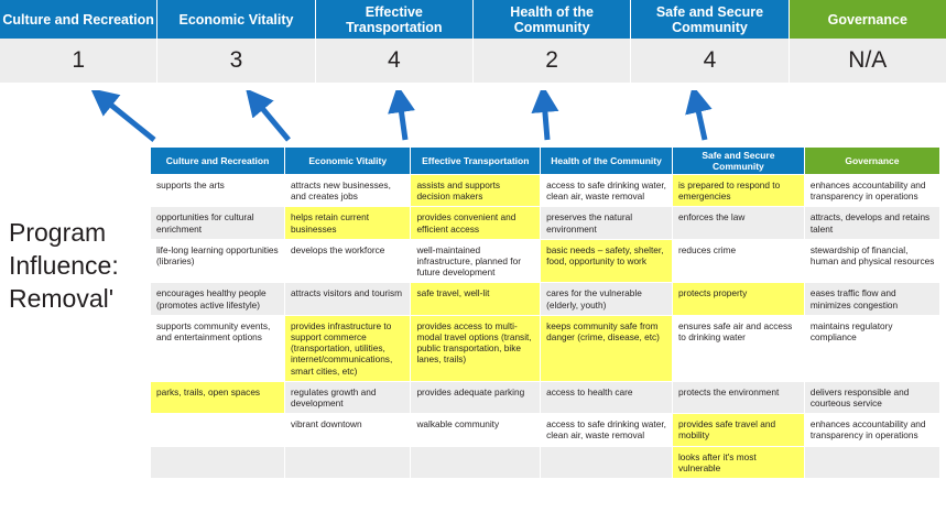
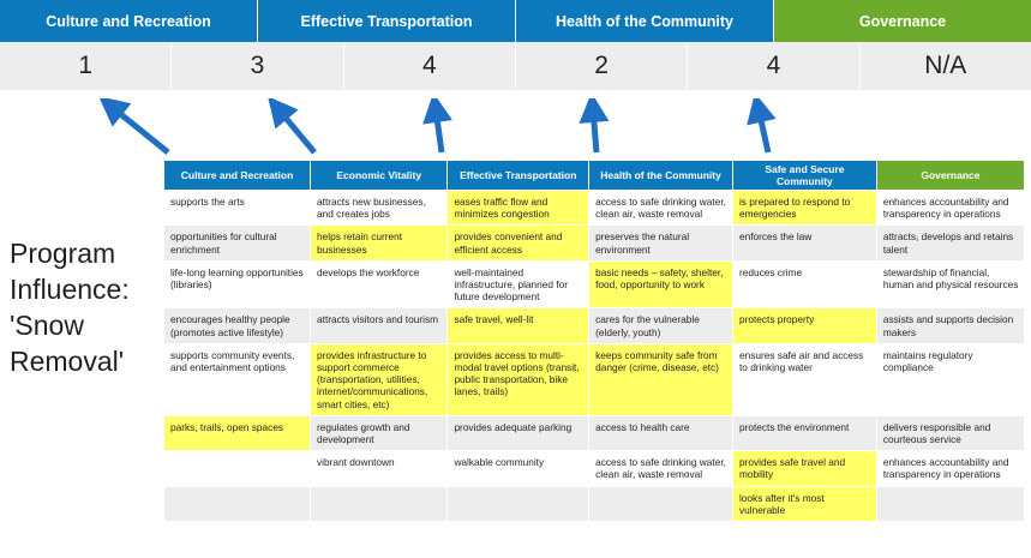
  Culture and Recreation
- Economic Vitality
  Effective Transportation
  Health of the Community
- Safe and Secure Community
  Governance
  1
  3
  4
  2
  4
  N/A
  Program
  Influence:
+ 'Snow
  Removal'
  Culture and Recreation	Economic Vitality	Effective Transportation	Health of the Community	Safe and Secure Community	Governance
- supports the arts	attracts new businesses, and creates jobs	assists and supports decision makers	access to safe drinking water, clean air, waste removal	is prepared to respond to emergencies	enhances accountability and transparency in operations
+ supports the arts	attracts new businesses, and creates jobs	eases traffic flow and minimizes congestion	access to safe drinking water, clean air, waste removal	is prepared to respond to emergencies	enhances accountability and transparency in operations
  opportunities for cultural enrichment	helps retain current businesses	provides convenient and efficient access	preserves the natural environment	enforces the law	attracts, develops and retains talent
  life-long learning opportunities (libraries)	develops the workforce	well-maintained infrastructure, planned for future development	basic needs – safety, shelter, food, opportunity to work	reduces crime	stewardship of financial, human and physical resources
- encourages healthy people (promotes active lifestyle)	attracts visitors and tourism	safe travel, well-lit	cares for the vulnerable (elderly, youth)	protects property	eases traffic flow and minimizes congestion
+ encourages healthy people (promotes active lifestyle)	attracts visitors and tourism	safe travel, well-lit	cares for the vulnerable (elderly, youth)	protects property	assists and supports decision makers
  supports community events, and entertainment options	provides infrastructure to support commerce (transportation, utilities, internet/communications, smart cities, etc)	provides access to multi-modal travel options (transit, public transportation, bike lanes, trails)	keeps community safe from danger (crime, disease, etc)	ensures safe air and access to drinking water	maintains regulatory compliance
  parks, trails, open spaces	regulates growth and development	provides adequate parking	access to health care	protects the environment	delivers responsible and courteous service
  	vibrant downtown	walkable community	access to safe drinking water, clean air, waste removal	provides safe travel and mobility	enhances accountability and transparency in operations
  				looks after it's most vulnerable
